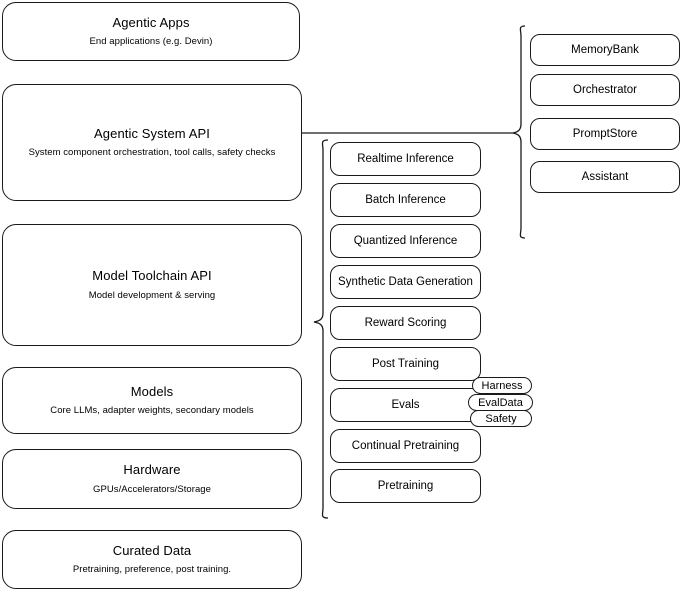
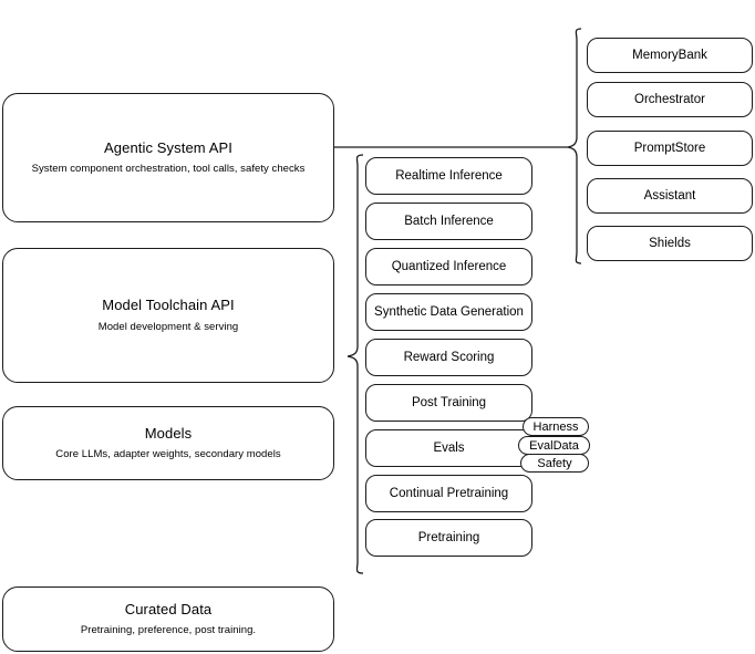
- Agentic Apps
- End applications (e.g. Devin)
  Agentic System API
  System component orchestration, tool calls, safety checks
  Model Toolchain API
  Model development & serving
  Models
  Core LLMs, adapter weights, secondary models
- Hardware
- GPUs/Accelerators/Storage
  Curated Data
  Pretraining, preference, post training.
  Realtime Inference
  Batch Inference
  Quantized Inference
  Synthetic Data Generation
  Reward Scoring
  Post Training
  Evals
  Continual Pretraining
  Pretraining
  Harness
  EvalData
  Safety
  MemoryBank
  Orchestrator
  PromptStore
  Assistant
+ Shields
